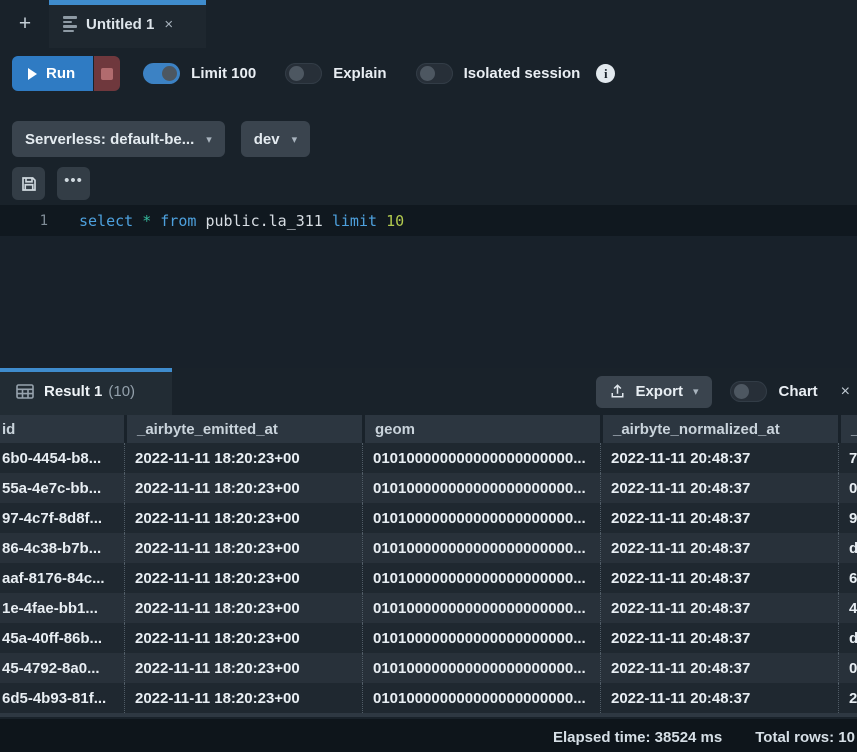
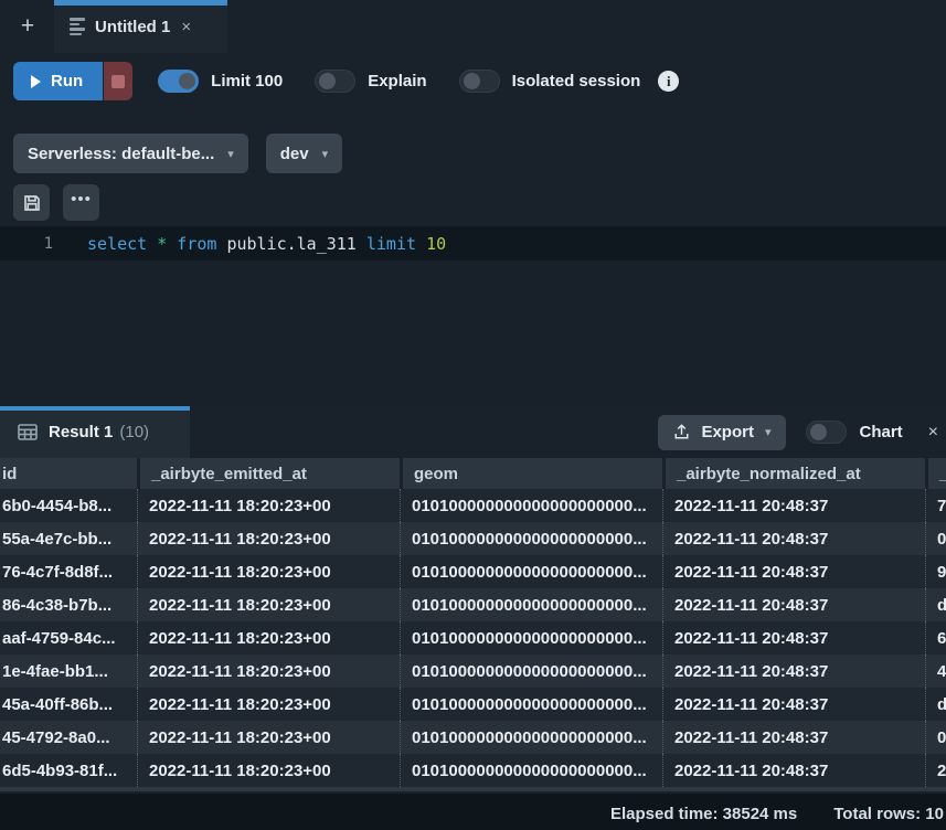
  +
  Untitled 1
  ×
  Run
  Limit 100
  Explain
  Isolated session
  i
  Serverless: default-be...
  ▾
  dev
  ▾
  •••
  1
  select * from public.la_311 limit 10
  Result 1
  (10)
  Export
  ▾
  Chart
  ×
  id
  _airbyte_emitted_at
  geom
  _airbyte_normalized_at
  _
  6b0-4454-b8...
  2022-11-11 18:20:23+00
  010100000000000000000000...
  2022-11-11 20:48:37
  7
  55a-4e7c-bb...
  2022-11-11 18:20:23+00
  010100000000000000000000...
  2022-11-11 20:48:37
  0
- 97-4c7f-8d8f...
+ 76-4c7f-8d8f...
  2022-11-11 18:20:23+00
  010100000000000000000000...
  2022-11-11 20:48:37
  9
  86-4c38-b7b...
  2022-11-11 18:20:23+00
  010100000000000000000000...
  2022-11-11 20:48:37
  d
- aaf-8176-84c...
+ aaf-4759-84c...
  2022-11-11 18:20:23+00
  010100000000000000000000...
  2022-11-11 20:48:37
  6
  1e-4fae-bb1...
  2022-11-11 18:20:23+00
  010100000000000000000000...
  2022-11-11 20:48:37
  4
  45a-40ff-86b...
  2022-11-11 18:20:23+00
  010100000000000000000000...
  2022-11-11 20:48:37
  d
  45-4792-8a0...
  2022-11-11 18:20:23+00
  010100000000000000000000...
  2022-11-11 20:48:37
  0
  6d5-4b93-81f...
  2022-11-11 18:20:23+00
  010100000000000000000000...
  2022-11-11 20:48:37
  2
  Elapsed time: 38524 ms
  Total rows: 10
